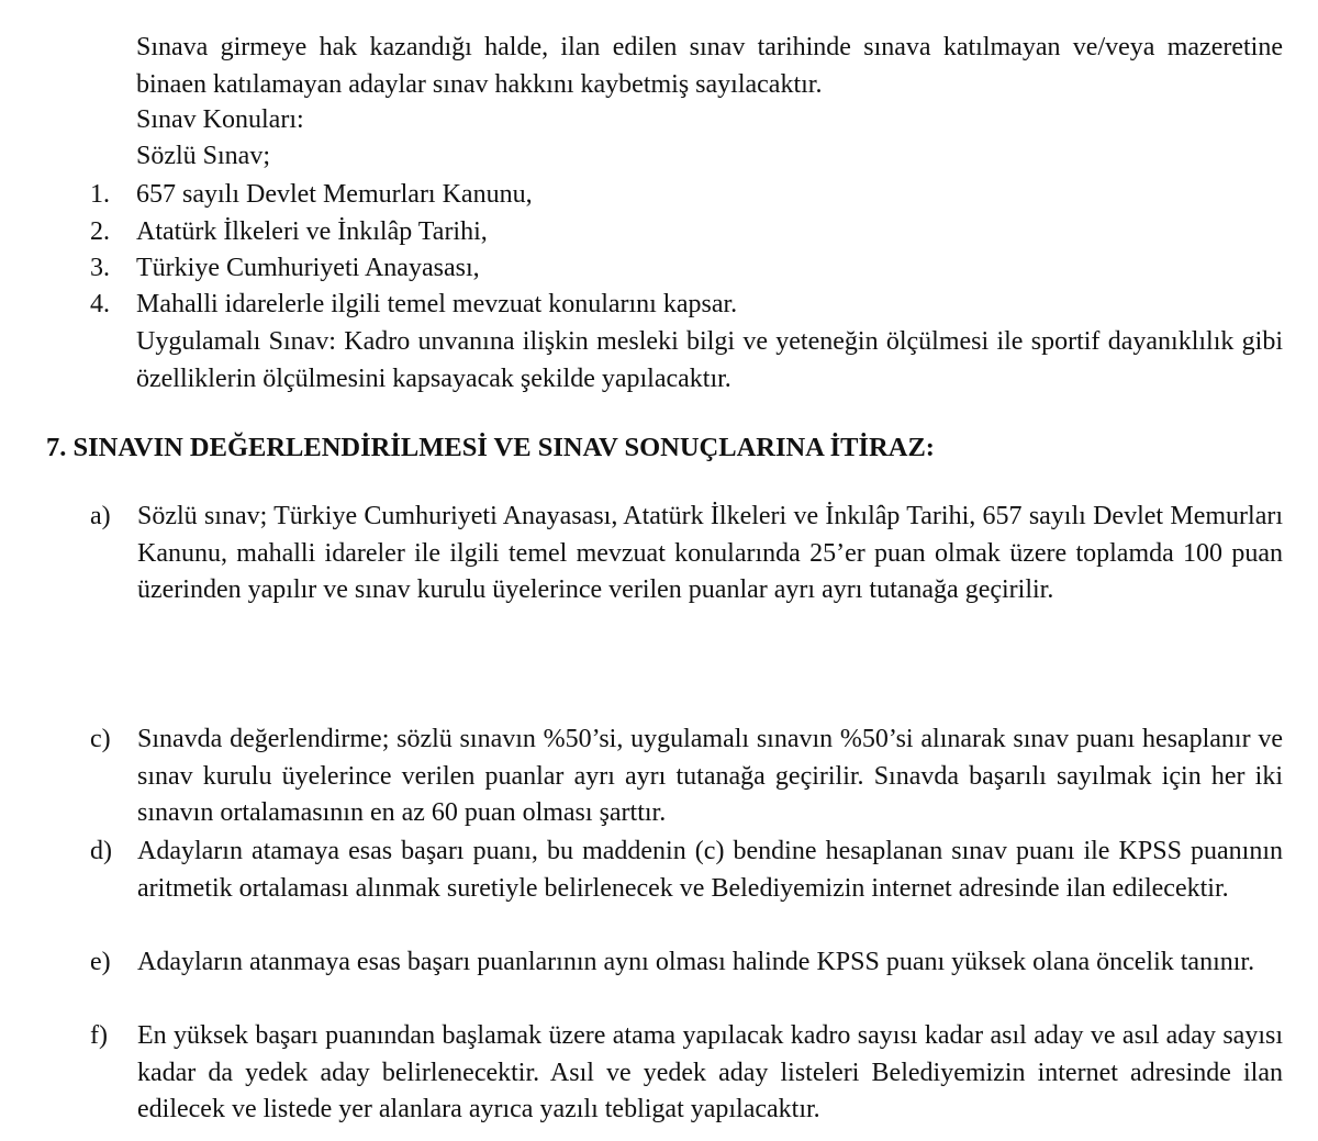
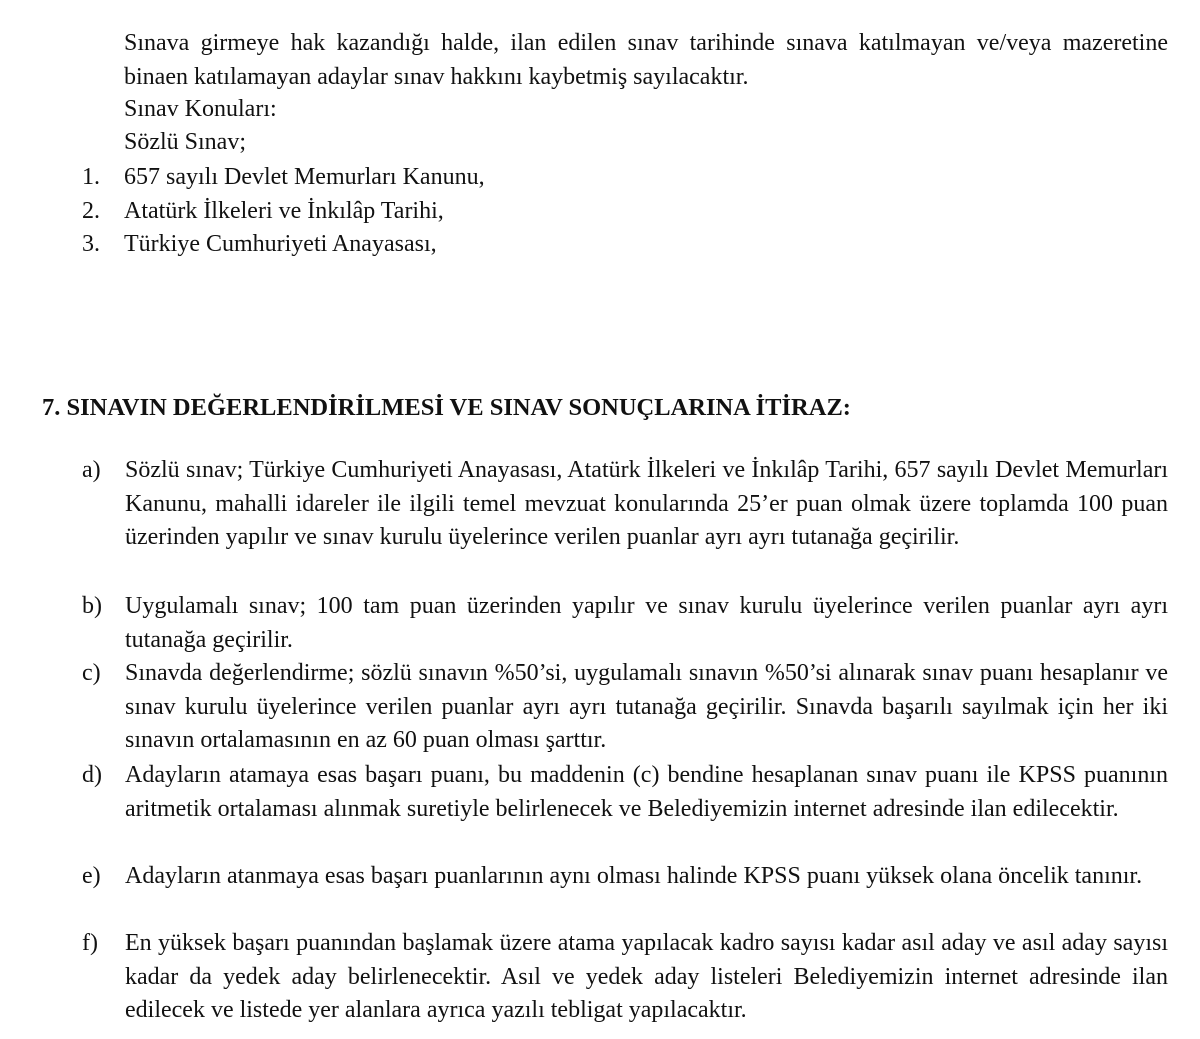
  Sınava girmeye hak kazandığı halde, ilan edilen sınav tarihinde sınava katılmayan ve/veya mazeretine binaen katılamayan adaylar sınav hakkını kaybetmiş sayılacaktır.
  Sınav Konuları:
  Sözlü Sınav;
  1. 657 sayılı Devlet Memurları Kanunu,
  2. Atatürk İlkeleri ve İnkılâp Tarihi,
  3. Türkiye Cumhuriyeti Anayasası,
- 4. Mahalli idarelerle ilgili temel mevzuat konularını kapsar.
- Uygulamalı Sınav: Kadro unvanına ilişkin mesleki bilgi ve yeteneğin ölçülmesi ile sportif dayanıklılık gibi özelliklerin ölçülmesini kapsayacak şekilde yapılacaktır.
  7. SINAVIN DEĞERLENDİRİLMESİ VE SINAV SONUÇLARINA İTİRAZ:
  a)
  Sözlü sınav; Türkiye Cumhuriyeti Anayasası, Atatürk İlkeleri ve İnkılâp Tarihi, 657 sayılı Devlet Memurları Kanunu, mahalli idareler ile ilgili temel mevzuat konularında 25’er puan olmak üzere toplamda 100 puan üzerinden yapılır ve sınav kurulu üyelerince verilen puanlar ayrı ayrı tutanağa geçirilir.
+ b)
+ Uygulamalı sınav; 100 tam puan üzerinden yapılır ve sınav kurulu üyelerince verilen puanlar ayrı ayrı tutanağa geçirilir.
  c)
  Sınavda değerlendirme; sözlü sınavın %50’si, uygulamalı sınavın %50’si alınarak sınav puanı hesaplanır ve sınav kurulu üyelerince verilen puanlar ayrı ayrı tutanağa geçirilir. Sınavda başarılı sayılmak için her iki sınavın ortalamasının en az 60 puan olması şarttır.
  d)
  Adayların atamaya esas başarı puanı, bu maddenin (c) bendine hesaplanan sınav puanı ile KPSS puanının aritmetik ortalaması alınmak suretiyle belirlenecek ve Belediyemizin internet adresinde ilan edilecektir.
  e)
  Adayların atanmaya esas başarı puanlarının aynı olması halinde KPSS puanı yüksek olana öncelik tanınır.
  f)
  En yüksek başarı puanından başlamak üzere atama yapılacak kadro sayısı kadar asıl aday ve asıl aday sayısı kadar da yedek aday belirlenecektir. Asıl ve yedek aday listeleri Belediyemizin internet adresinde ilan edilecek ve listede yer alanlara ayrıca yazılı tebligat yapılacaktır.
